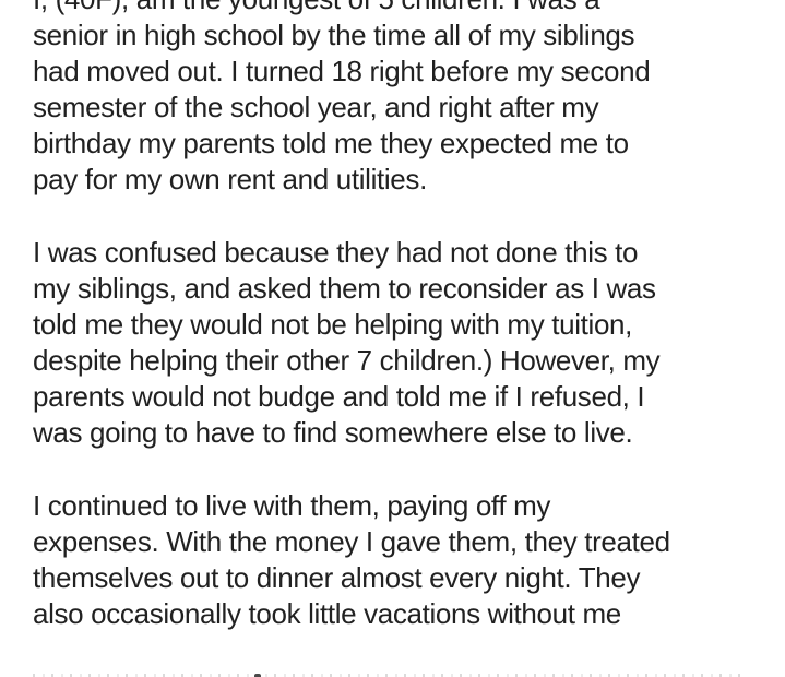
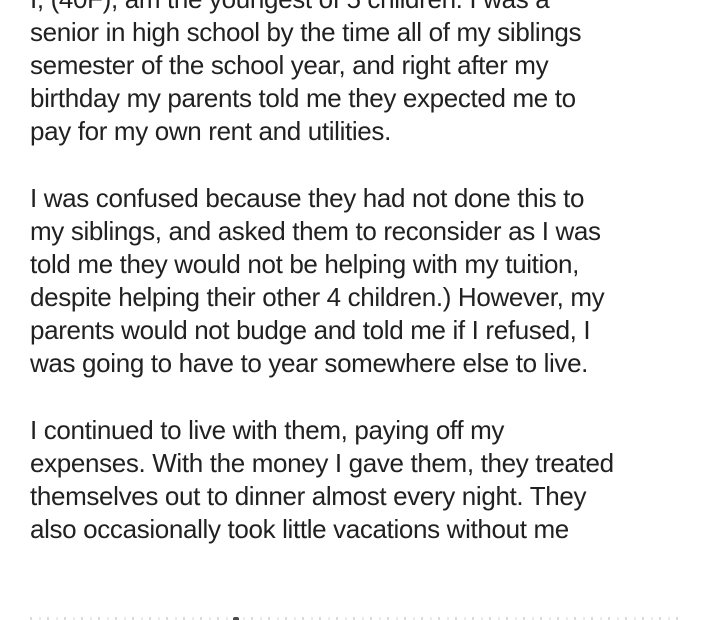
  senior in high school by the time all of my siblings
- had moved out. I turned 18 right before my second
  semester of the school year, and right after my
  birthday my parents told me they expected me to
  pay for my own rent and utilities.
  I was confused because they had not done this to
  my siblings, and asked them to reconsider as I was
  told me they would not be helping with my tuition,
- despite helping their other 7 children.) However, my
+ despite helping their other 4 children.) However, my
  parents would not budge and told me if I refused, I
- was going to have to find somewhere else to live.
+ was going to have to year somewhere else to live.
  I continued to live with them, paying off my
  expenses. With the money I gave them, they treated
  themselves out to dinner almost every night. They
  also occasionally took little vacations without me
